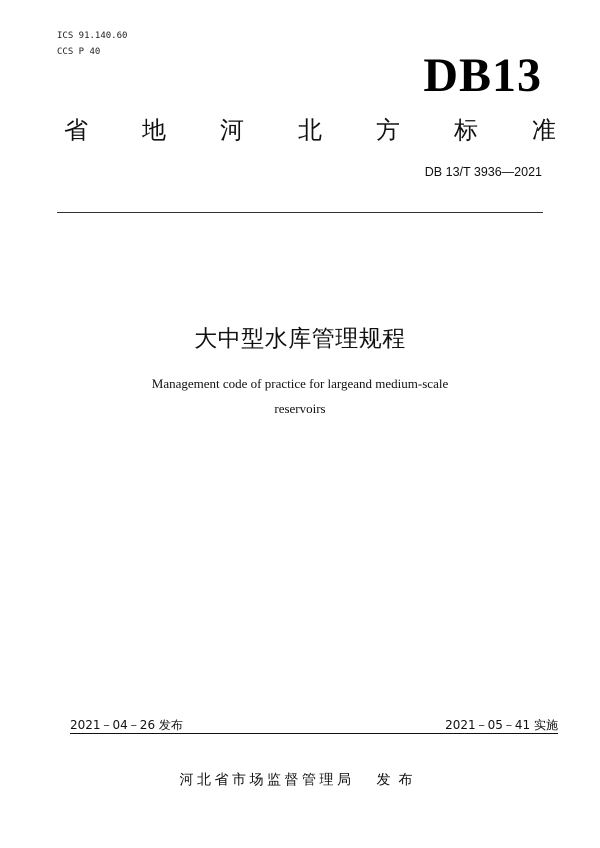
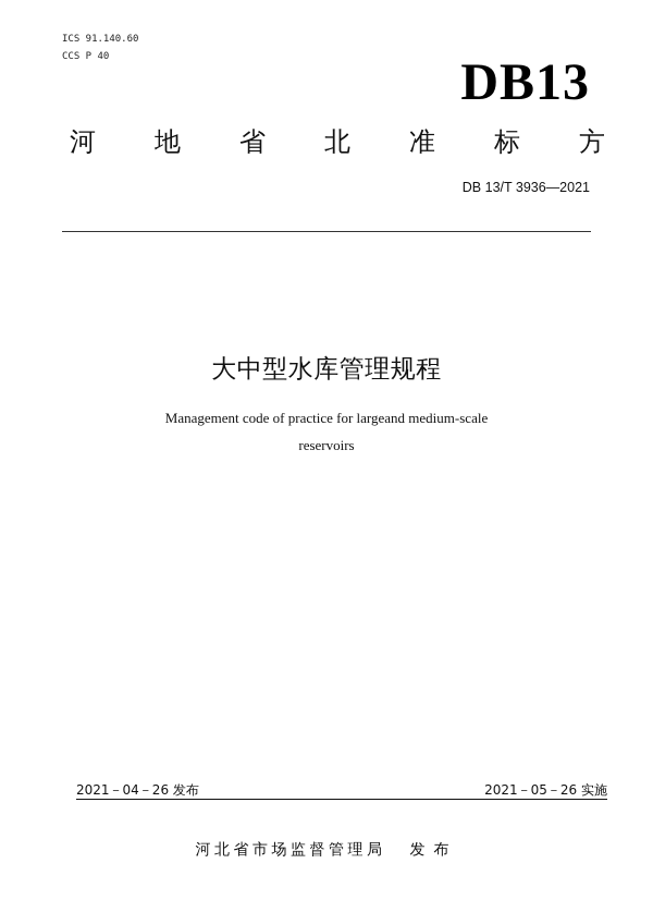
  ICS 91.140.60
  CCS P 40
  DB13
- 省
+ 河
  地
- 河
+ 省
  北
- 方
+ 准
  标
- 准
+ 方
  DB 13/T 3936—2021
  大中型水库管理规程
  Management code of practice for largeand medium-scale
  reservoirs
  2021－04－26 发布
- 2021－05－41 实施
+ 2021－05－26 实施
  河北省市场监督管理局 发布
